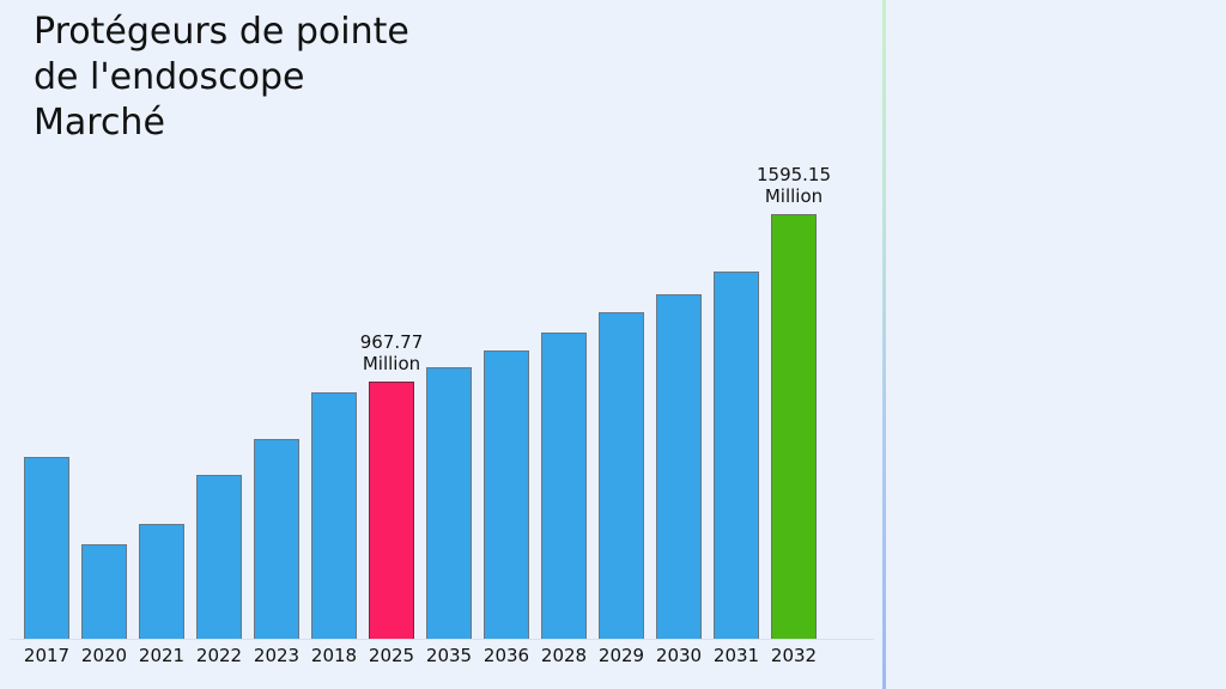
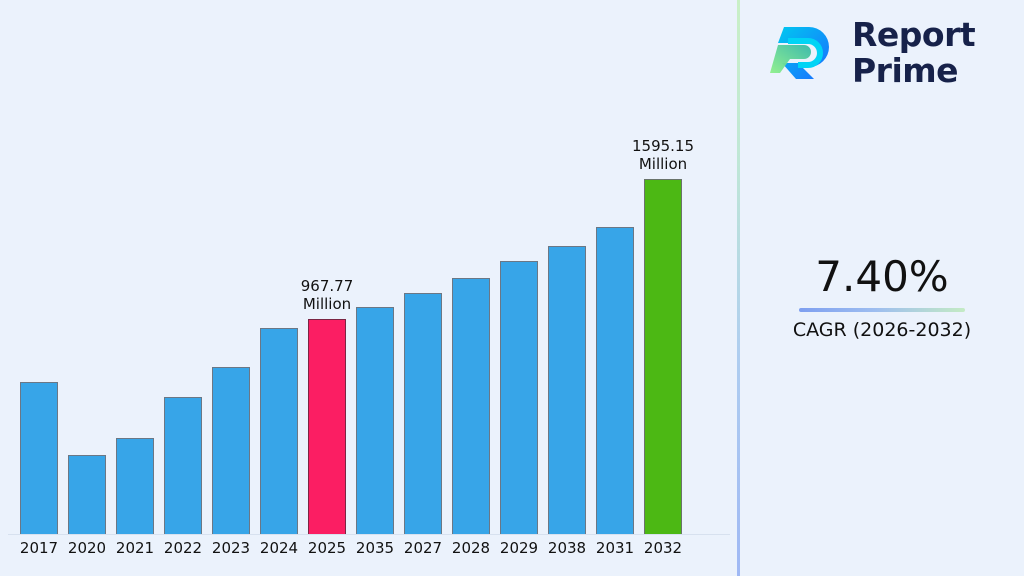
- Protégeurs de pointe
- de l'endoscope
- Marché
  2017
  2020
  2021
  2022
  2023
- 2018
+ 2024
  967.77
  Million
  2025
  2035
- 2036
+ 2027
  2028
  2029
- 2030
+ 2038
  2031
  1595.15
  Million
  2032
+ Report
+ Prime
+ 7.40%
+ CAGR (2026-2032)
